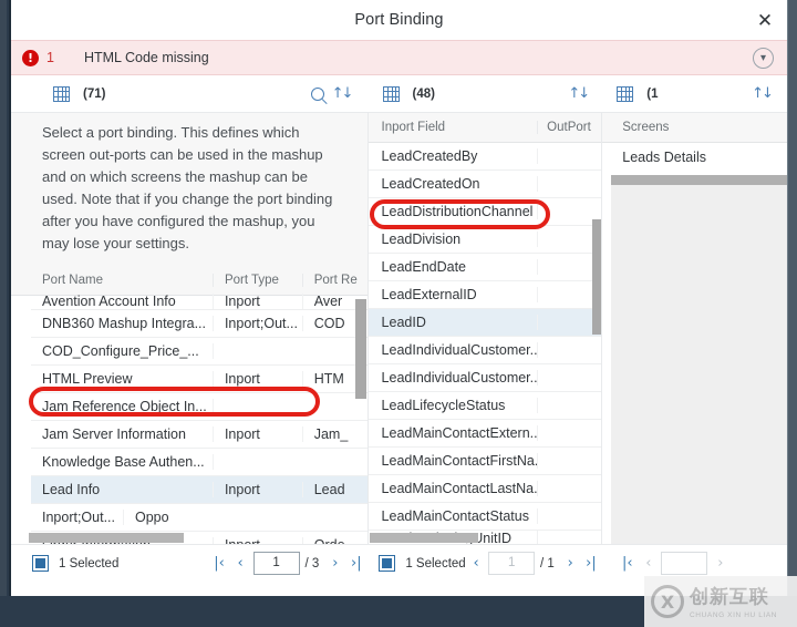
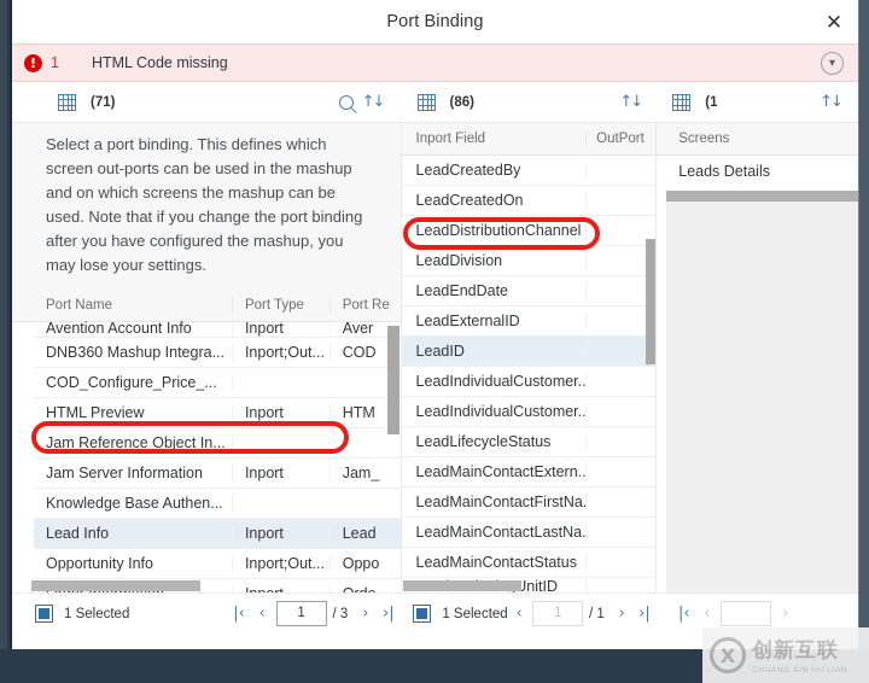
  Port Binding
  ✕
  !
  1
  HTML Code missing
  ▾
  (71)
  ↑↓
- (48)
+ (86)
  ↑↓
  (1
  ↑↓
  Select a port binding. This defines which screen out-ports can be used in the mashup and on which screens the mashup can be used. Note that if you change the port binding after you have configured the mashup, you may lose your settings.
  Port Name
  Port Type
  Port Re
  Avention Account Info
  Inport
  Aver
  DNB360 Mashup Integra...
  Inport;Out...
  COD
  COD_Configure_Price_...
  HTML Preview
  Inport
  HTM
  Jam Reference Object In...
  Jam Server Information
  Inport
  Jam_
  Knowledge Base Authen...
  Lead Info
  Inport
  Lead
+ Opportunity Info
  Inport;Out...
  Oppo
  Inport Field
  OutPort
  LeadCreatedBy
  LeadCreatedOn
  LeadDistributionChannel
  LeadDivision
  LeadEndDate
  LeadExternalID
  LeadID
  LeadIndividualCustomer..
  LeadIndividualCustomer..
  LeadLifecycleStatus
  LeadMainContactExtern..
  LeadMainContactFirstNa.
  LeadMainContactLastNa.
  LeadMainContactStatus
  Screens
  Leads Details
  1 Selected
  |‹
  ‹
  1
  / 3
  ›
  ›|
  1 Selected
  ‹
  1
  / 1
  ›
  ›|
  |‹
  ‹
  ›
  X
  创新互联
